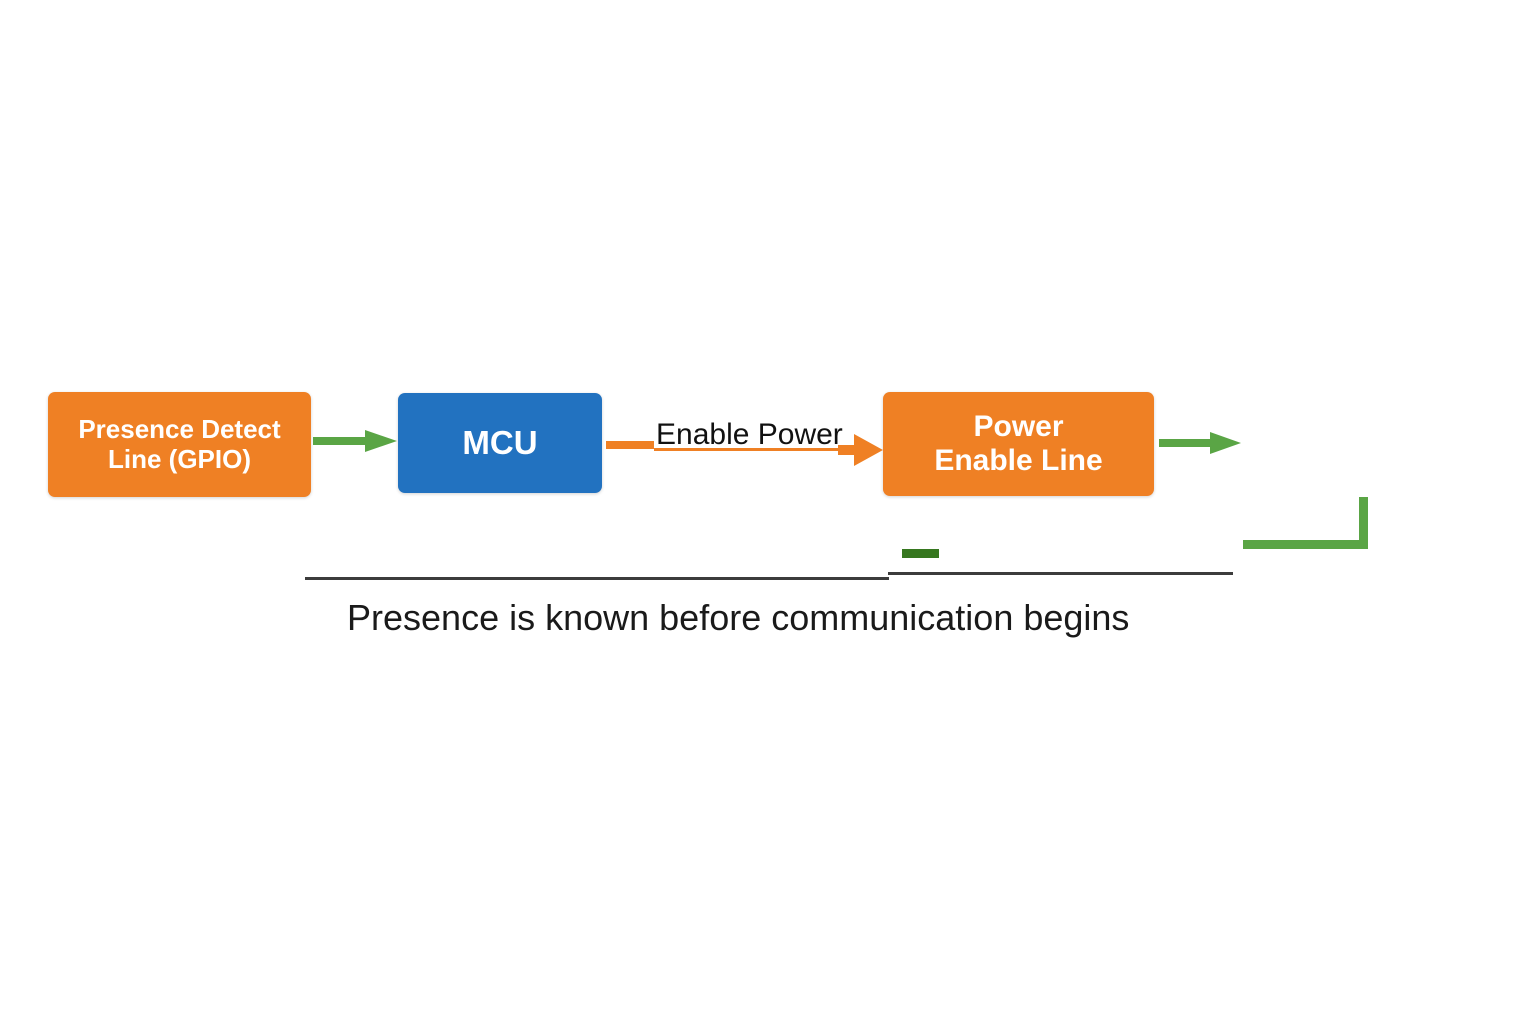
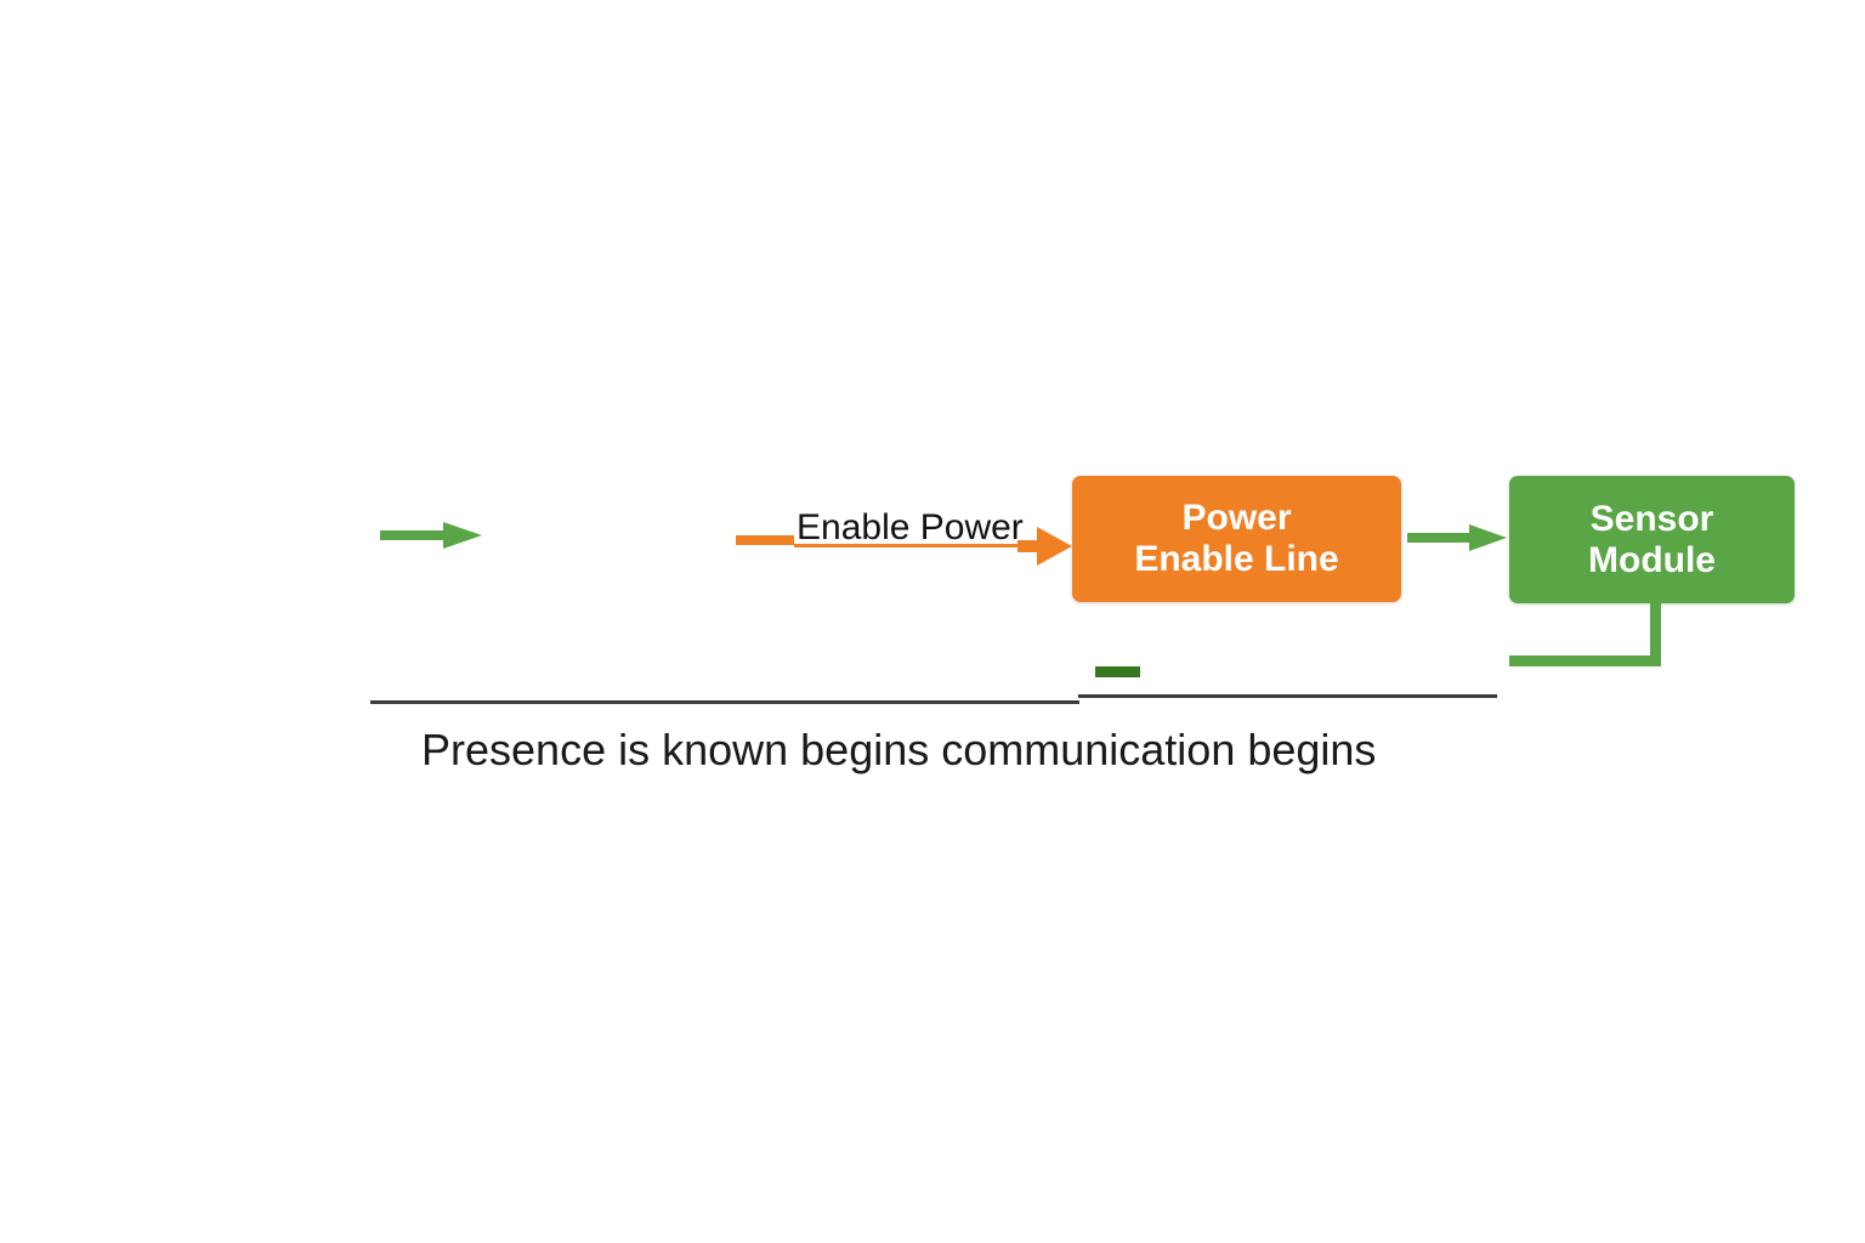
- Presence Detect
- Line (GPIO)
- MCU
  Power
  Enable Line
+ Sensor
+ Module
  Enable Power
- Presence is known before communication begins
+ Presence is known begins communication begins
